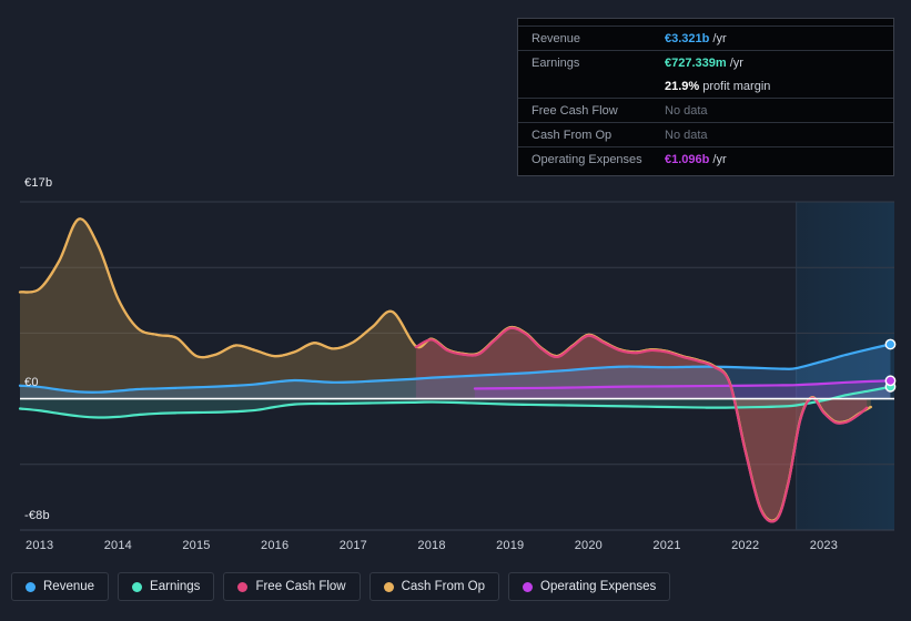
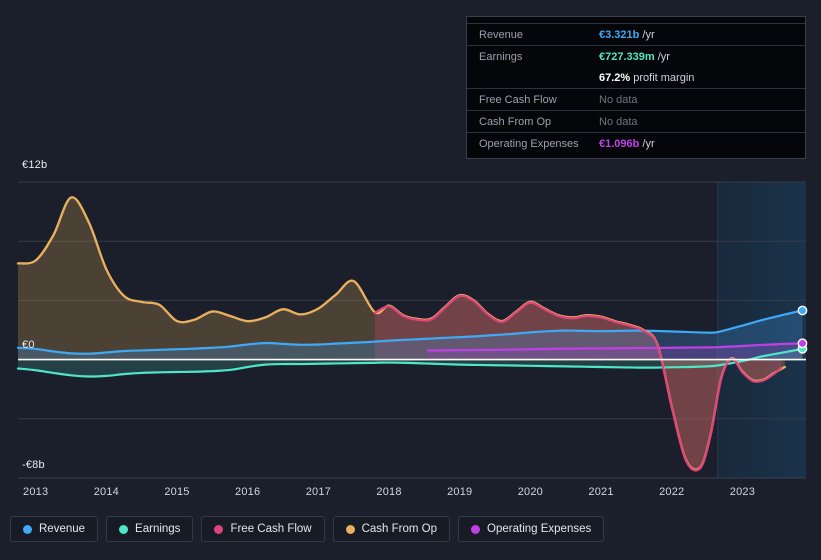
- €17b
+ €12b
  €0
  -€8b
  2013
  2014
  2015
  2016
  2017
  2018
  2019
  2020
  2021
  2022
  2023
  Revenue
  €3.321b /yr
  Earnings
  €727.339m /yr
- 21.9% profit margin
+ 67.2% profit margin
  Free Cash Flow
  No data
  Cash From Op
  No data
  Operating Expenses
  €1.096b /yr
  Revenue
  Earnings
  Free Cash Flow
  Cash From Op
  Operating Expenses
